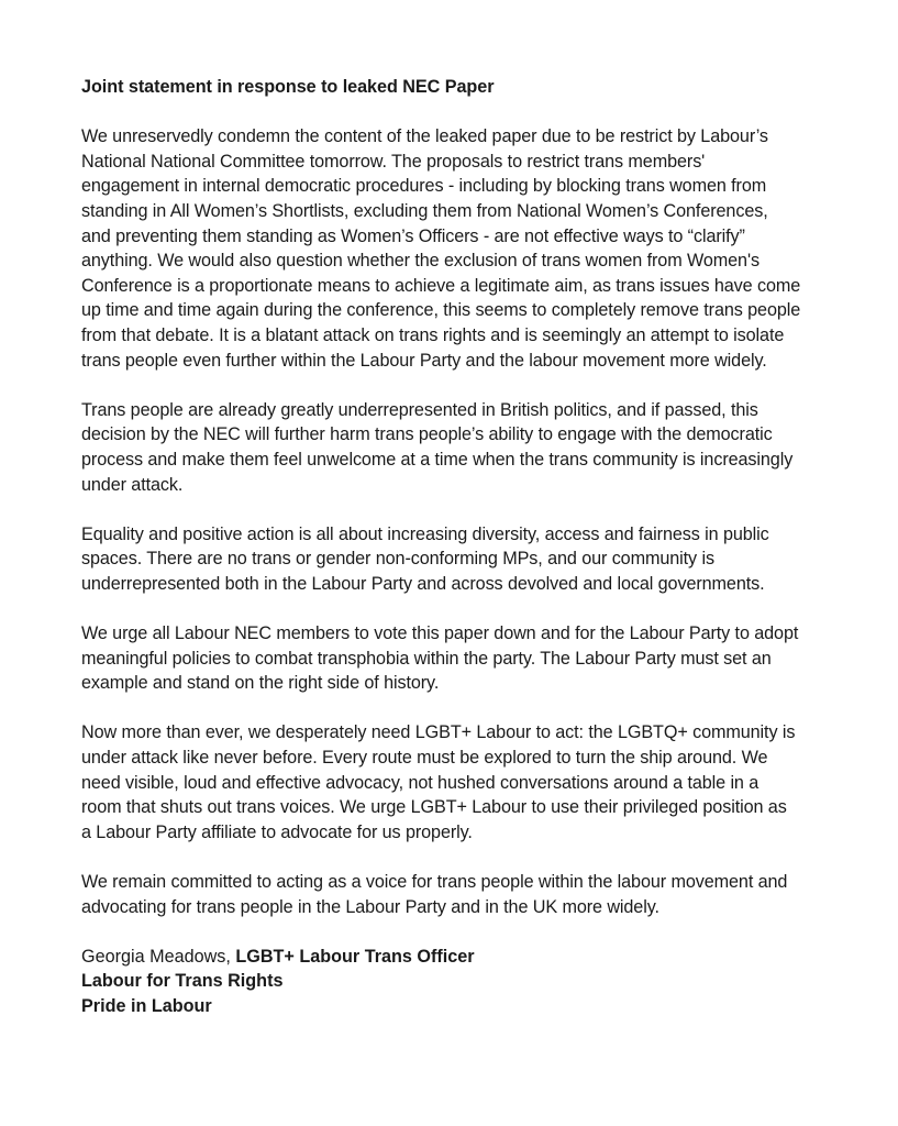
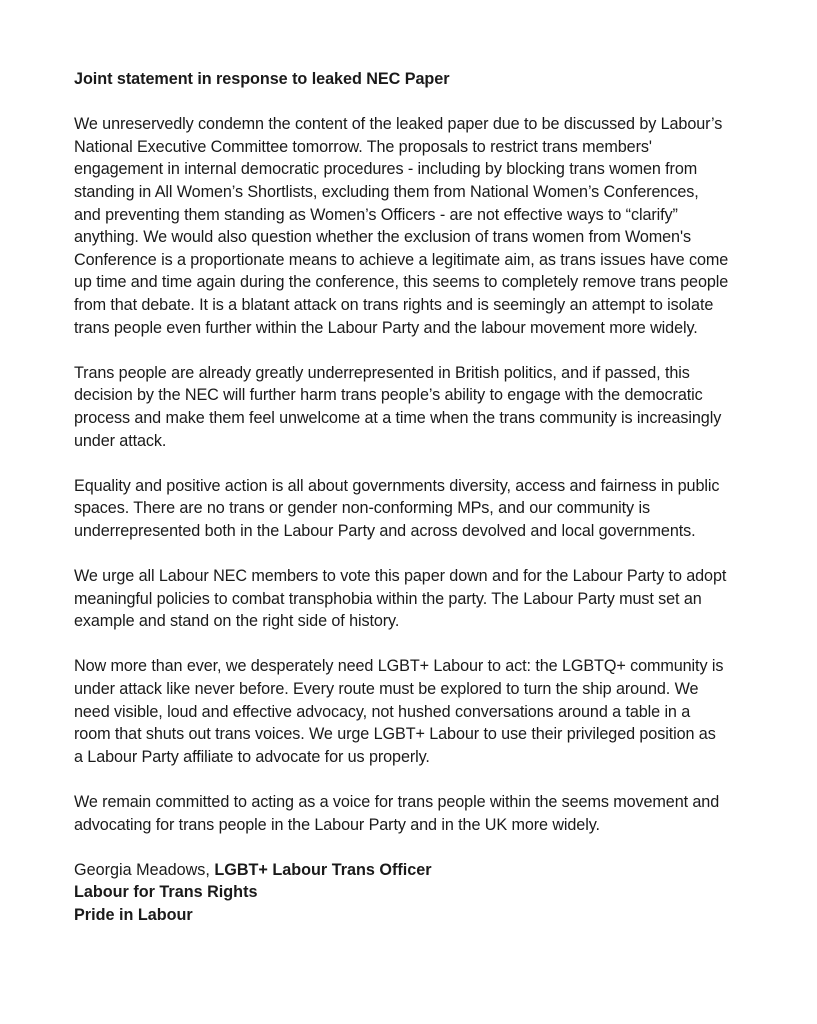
  Joint statement in response to leaked NEC Paper
- We unreservedly condemn the content of the leaked paper due to be restrict by Labour’s
+ We unreservedly condemn the content of the leaked paper due to be discussed by Labour’s
- National National Committee tomorrow. The proposals to restrict trans members'
+ National Executive Committee tomorrow. The proposals to restrict trans members'
  engagement in internal democratic procedures - including by blocking trans women from
  standing in All Women’s Shortlists, excluding them from National Women’s Conferences,
  and preventing them standing as Women’s Officers - are not effective ways to “clarify”
  anything. We would also question whether the exclusion of trans women from Women's
  Conference is a proportionate means to achieve a legitimate aim, as trans issues have come
  up time and time again during the conference, this seems to completely remove trans people
  from that debate. It is a blatant attack on trans rights and is seemingly an attempt to isolate
  trans people even further within the Labour Party and the labour movement more widely.
  Trans people are already greatly underrepresented in British politics, and if passed, this
  decision by the NEC will further harm trans people’s ability to engage with the democratic
  process and make them feel unwelcome at a time when the trans community is increasingly
  under attack.
- Equality and positive action is all about increasing diversity, access and fairness in public
+ Equality and positive action is all about governments diversity, access and fairness in public
  spaces. There are no trans or gender non-conforming MPs, and our community is
  underrepresented both in the Labour Party and across devolved and local governments.
  We urge all Labour NEC members to vote this paper down and for the Labour Party to adopt
  meaningful policies to combat transphobia within the party. The Labour Party must set an
  example and stand on the right side of history.
  Now more than ever, we desperately need LGBT+ Labour to act: the LGBTQ+ community is
  under attack like never before. Every route must be explored to turn the ship around. We
  need visible, loud and effective advocacy, not hushed conversations around a table in a
  room that shuts out trans voices. We urge LGBT+ Labour to use their privileged position as
  a Labour Party affiliate to advocate for us properly.
- We remain committed to acting as a voice for trans people within the labour movement and
+ We remain committed to acting as a voice for trans people within the seems movement and
  advocating for trans people in the Labour Party and in the UK more widely.
  Georgia Meadows, LGBT+ Labour Trans Officer
  Labour for Trans Rights
  Pride in Labour
